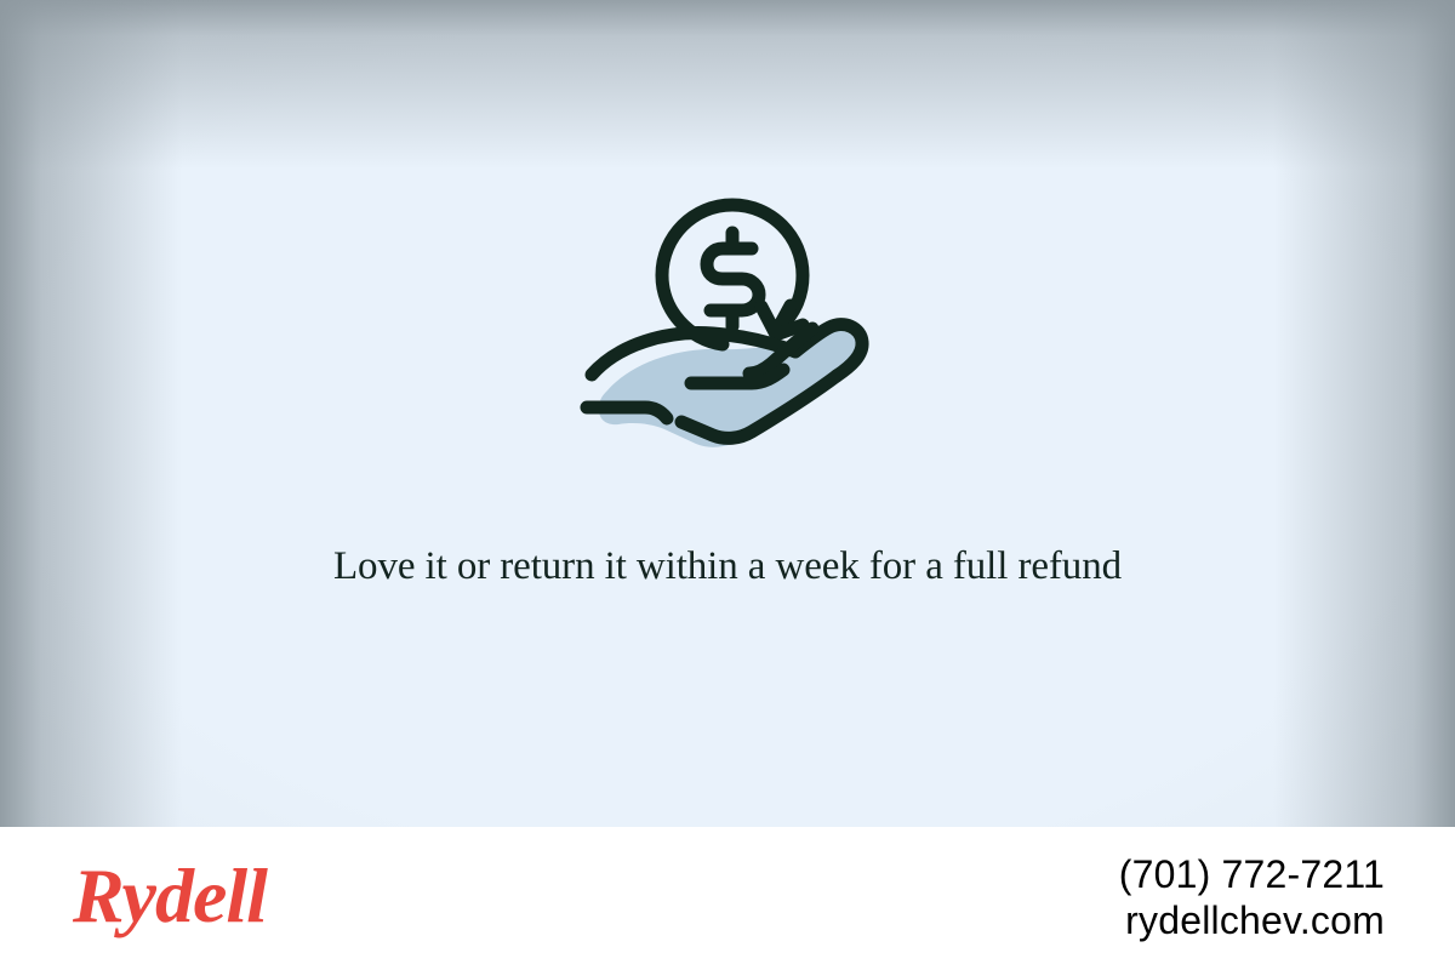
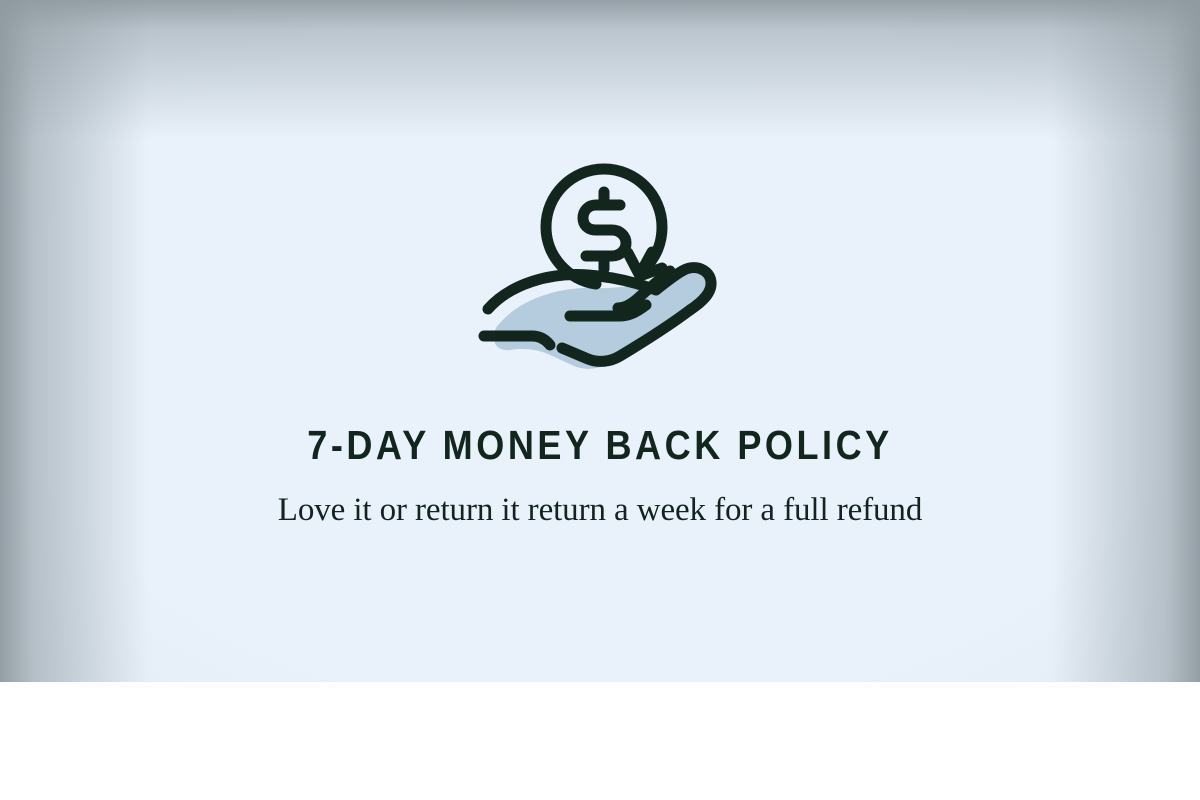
+ 7-DAY MONEY BACK POLICY
- Love it or return it within a week for a full refund
+ Love it or return it return a week for a full refund
- Rydell
- (701) 772-7211
- rydellchev.com
